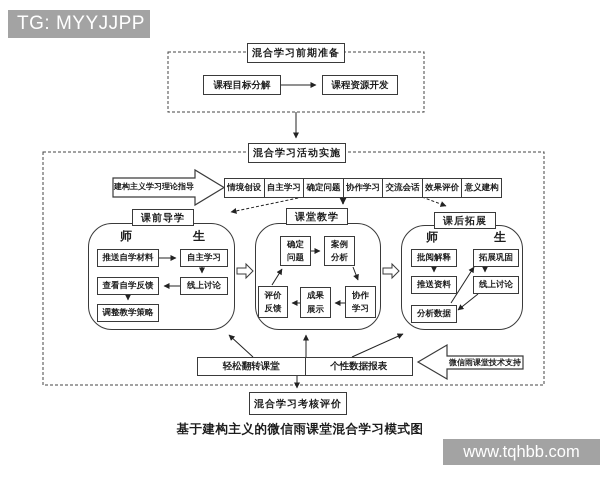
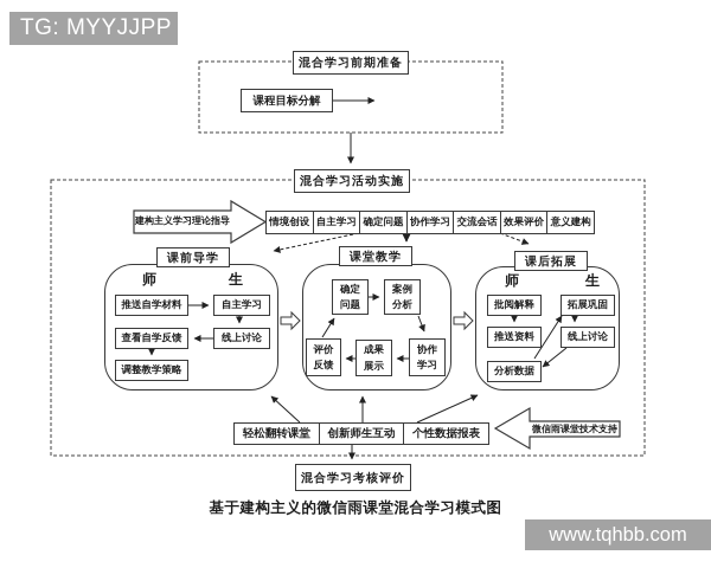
  混合学习前期准备
  课程目标分解
- 课程资源开发
  混合学习活动实施
  建构主义学习理论指导
  情境创设
  自主学习
  确定问题
  协作学习
  交流会话
  效果评价
  意义建构
  课前导学
  师
  生
  推送自学材料
  查看自学反馈
  调整教学策略
  自主学习
  线上讨论
  课堂教学
  确定问题
  案例分析
  评价反馈
  成果展示
  协作学习
  课后拓展
  师
  生
  批阅解释
  推送资料
  分析数据
  拓展巩固
  线上讨论
  轻松翻转课堂
+ 创新师生互动
  个性数据报表
  微信雨课堂技术支持
  混合学习考核评价
  基于建构主义的微信雨课堂混合学习模式图
  TG: MYYJJPP
  www.tqhbb.com
